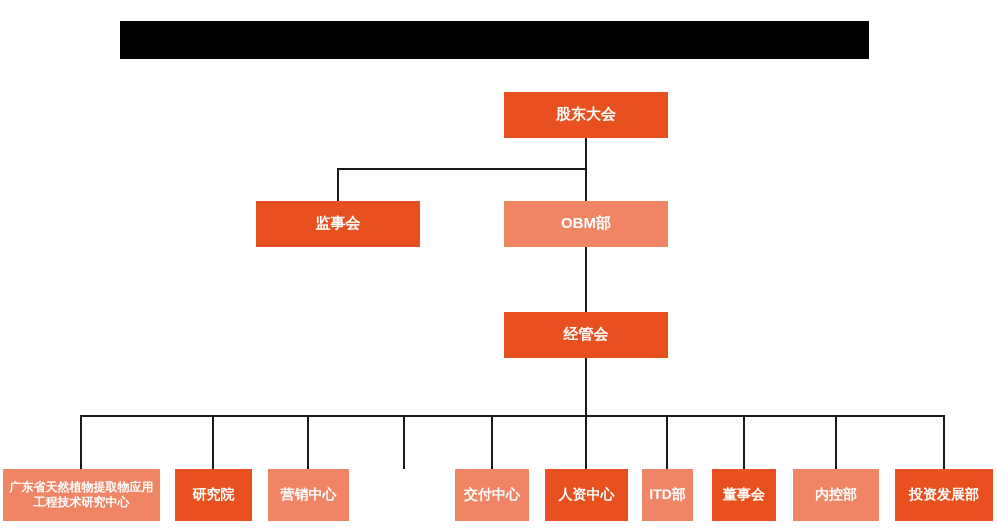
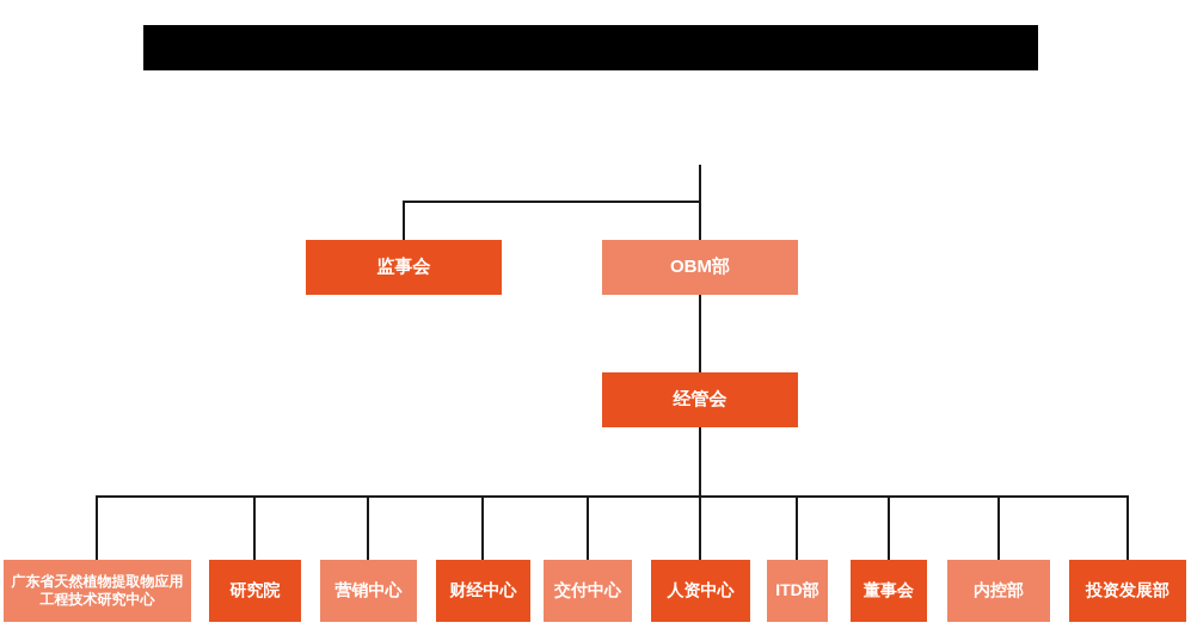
- 股东大会
  监事会
  OBM部
  经管会
  广东省天然植物提取物应用工程技术研究中心
  研究院
  营销中心
+ 财经中心
  交付中心
  人资中心
  ITD部
  董事会
  内控部
  投资发展部
